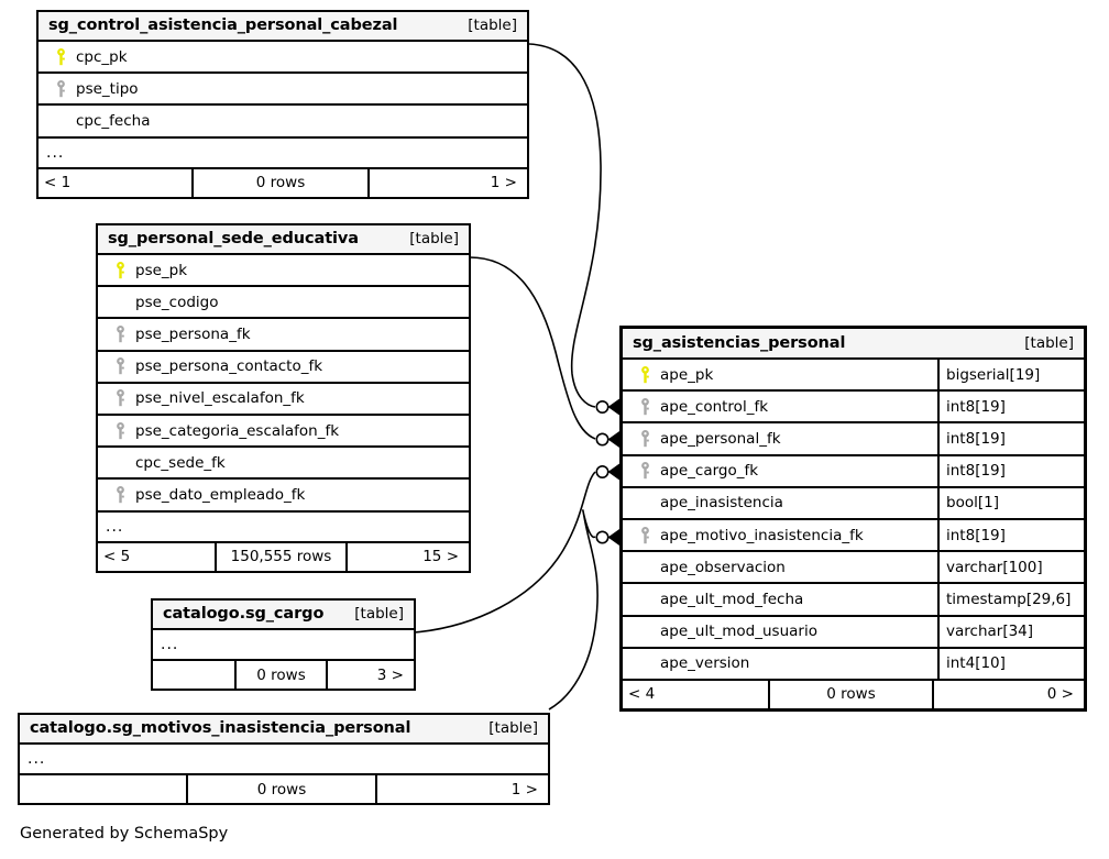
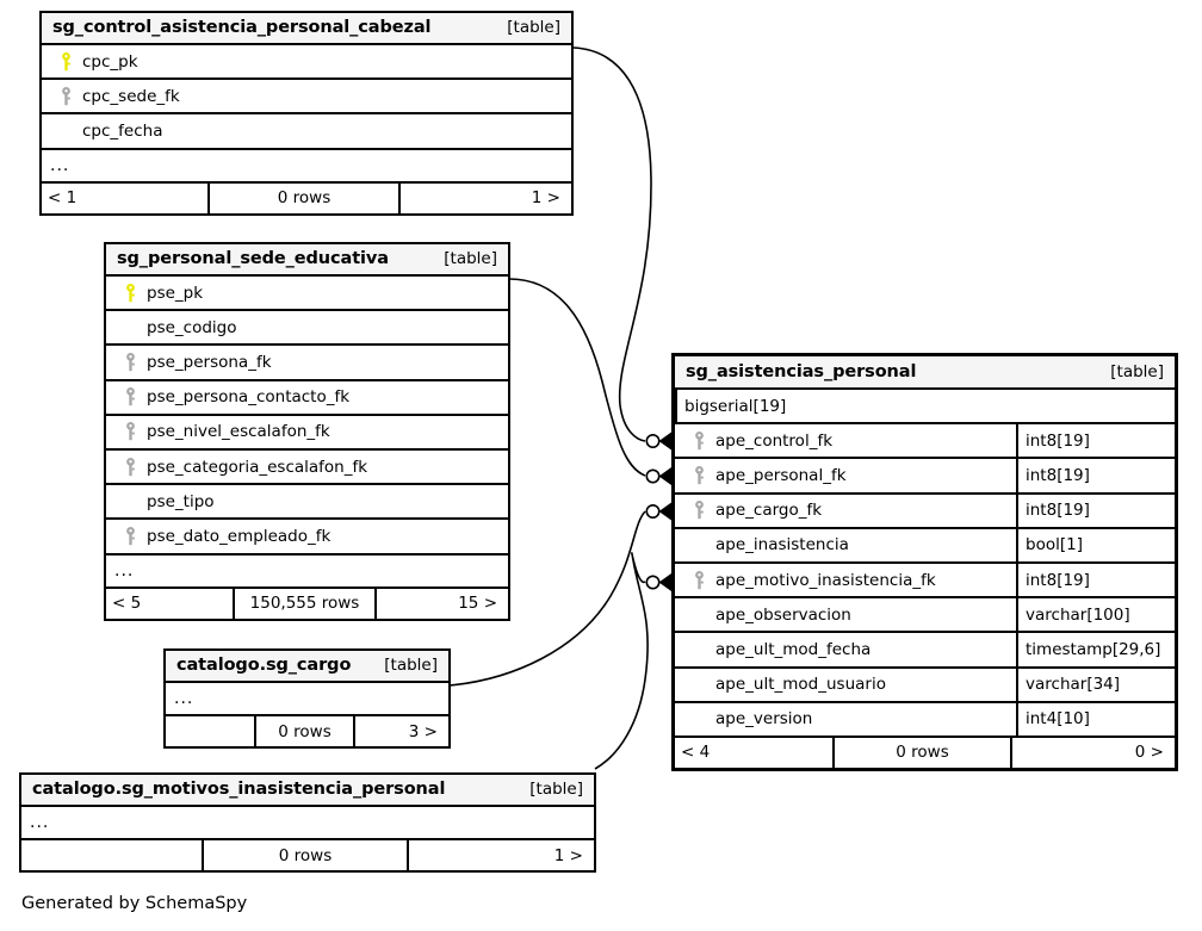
  sg_control_asistencia_personal_cabezal
  [table]
  cpc_pk
- pse_tipo
+ cpc_sede_fk
  cpc_fecha
  ...
  < 1
  0 rows
  1 >
  sg_personal_sede_educativa
  [table]
  pse_pk
  pse_codigo
  pse_persona_fk
  pse_persona_contacto_fk
  pse_nivel_escalafon_fk
  pse_categoria_escalafon_fk
- cpc_sede_fk
+ pse_tipo
  pse_dato_empleado_fk
  ...
  < 5
  150,555 rows
  15 >
  catalogo.sg_cargo
  [table]
  ...
  0 rows
  3 >
  catalogo.sg_motivos_inasistencia_personal
  [table]
  ...
  0 rows
  1 >
  sg_asistencias_personal
  [table]
- ape_pk
  bigserial[19]
  ape_control_fk
  int8[19]
  ape_personal_fk
  int8[19]
  ape_cargo_fk
  int8[19]
  ape_inasistencia
  bool[1]
  ape_motivo_inasistencia_fk
  int8[19]
  ape_observacion
  varchar[100]
  ape_ult_mod_fecha
  timestamp[29,6]
  ape_ult_mod_usuario
  varchar[34]
  ape_version
  int4[10]
  < 4
  0 rows
  0 >
  Generated by SchemaSpy
